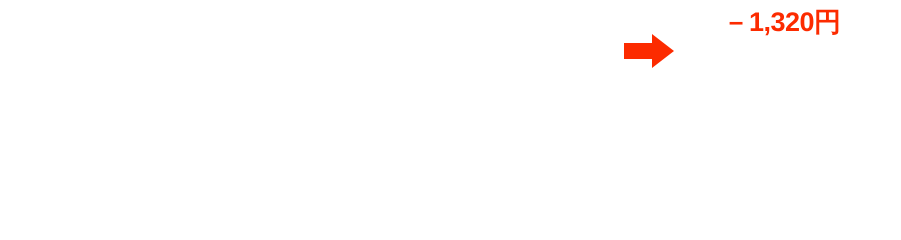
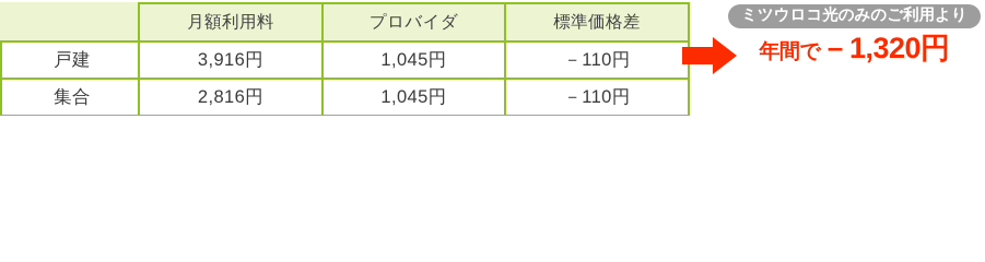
+ 	月額利用料	プロバイダ	標準価格差
+ 戸建	3,916円	1,045円	－110円
+ 集合	2,816円	1,045円	－110円
+ ミツウロコ光のみのご利用より
+ 年間で
  －1,320円
